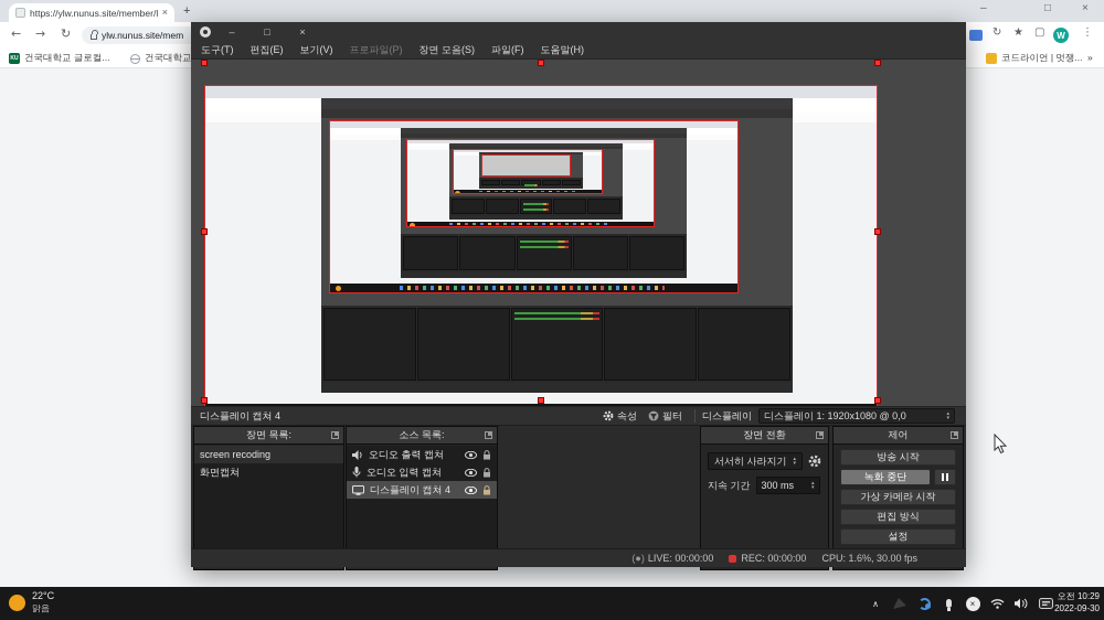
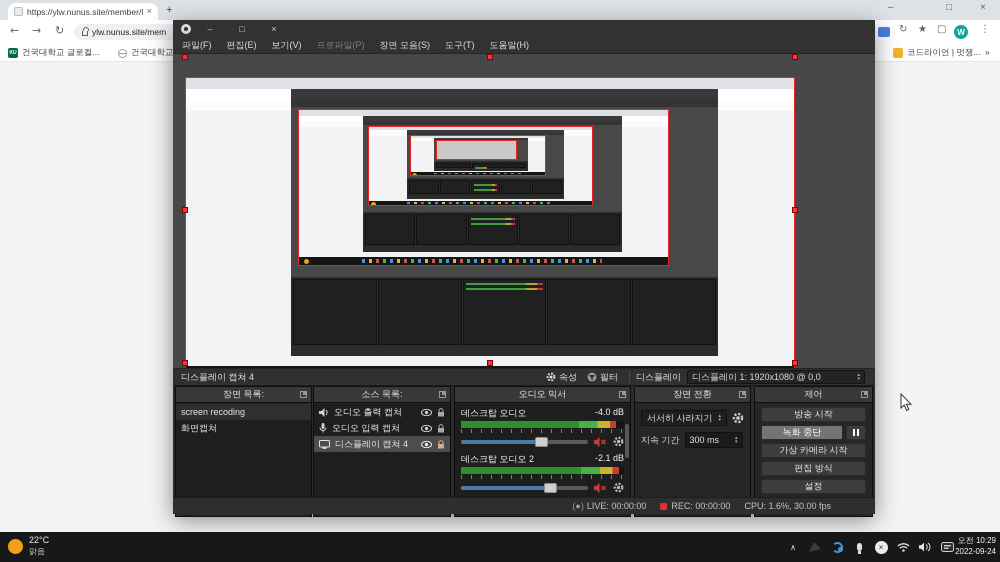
  https://ylw.nunus.site/member/l
  ×
  +
  ←
  →
  ↻
  ylw.nunus.site/mem
  ↻
  ★
  ▢
  W
  ⋮
  –
  □
  ×
  건국대학교 글로컬...
  건국대학교
  코드라이언 | 멋쟁...
  »
  –
  □
  ×
- 도구(T)
+ 파일(F)
  편집(E)
  보기(V)
  프로파일(P)
  장면 모음(S)
- 파일(F)
+ 도구(T)
  도움말(H)
  디스플레이 캡쳐 4
  속성
  필터
  디스플레이
  디스플레이 1: 1920x1080 @ 0,0
  장면 목록:
  screen recoding
  화면캡쳐
  소스 목록:
  오디오 출력 캡쳐
  오디오 입력 캡쳐
  디스플레이 캡쳐 4
+ 오디오 믹서
+ 데스크탑 오디오
+ -4.0 dB
+ 데스크탑 오디오 2
+ -2.1 dB
  장면 전환
  서서히 사라지기
  지속 기간
  300 ms
  제어
  방송 시작
  녹화 중단
  가상 카메라 시작
  편집 방식
  설정
  (●) LIVE: 00:00:00
  REC: 00:00:00
  CPU: 1.6%, 30.00 fps
  22°C
  맑음
  ∧
  ×
  오전 10:29
- 2022-09-30
+ 2022-09-24
